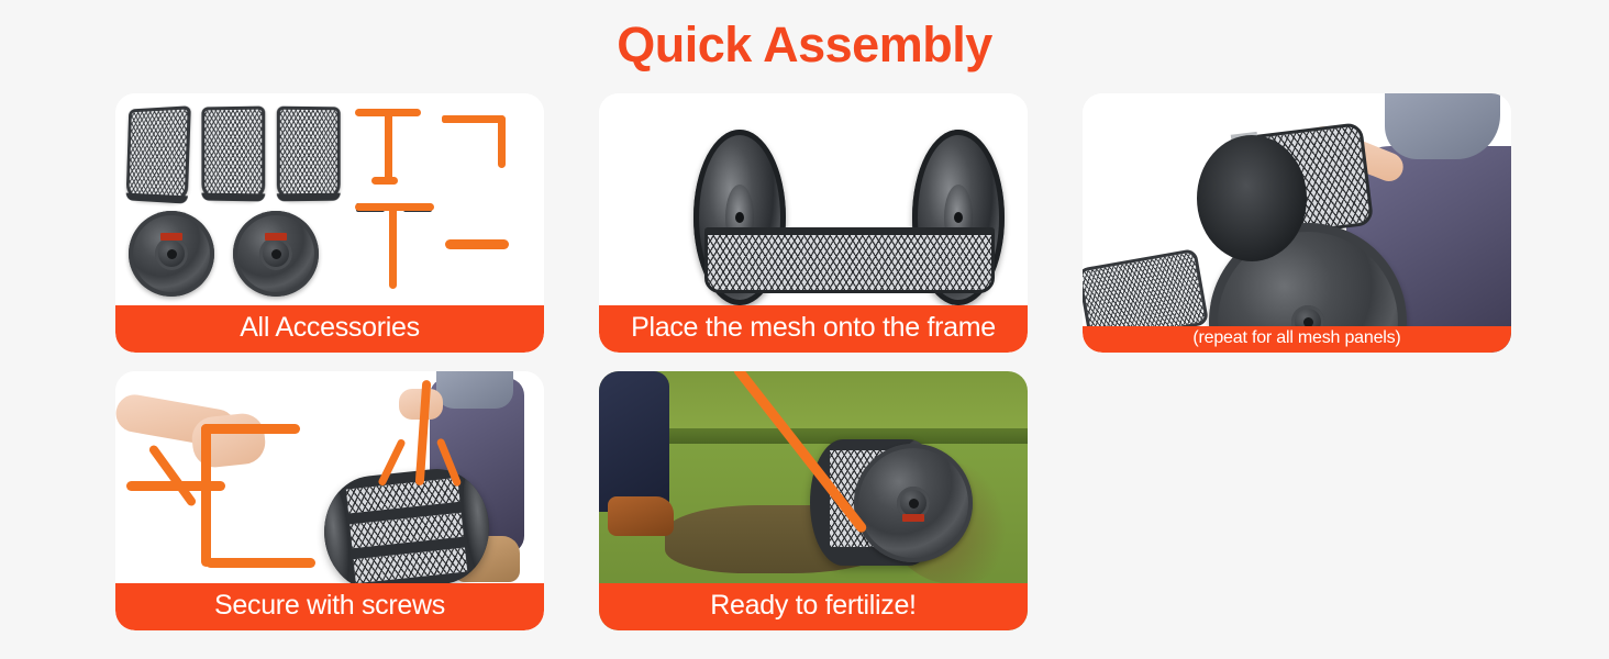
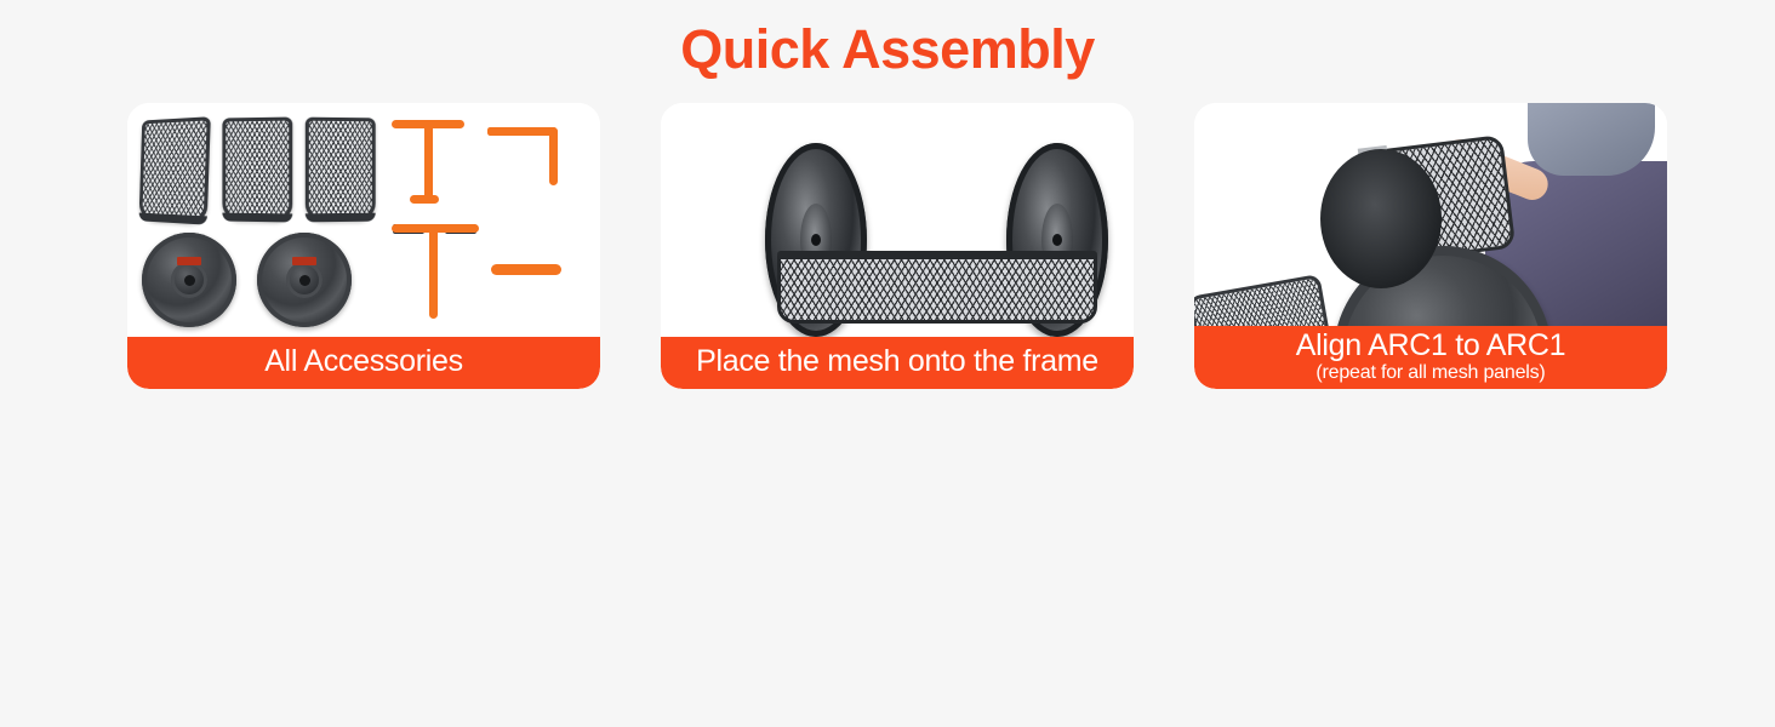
  Quick Assembly
  All Accessories
  Place the mesh onto the frame
+ Align ARC1 to ARC1
  (repeat for all mesh panels)
- Secure with screws
- Ready to fertilize!
